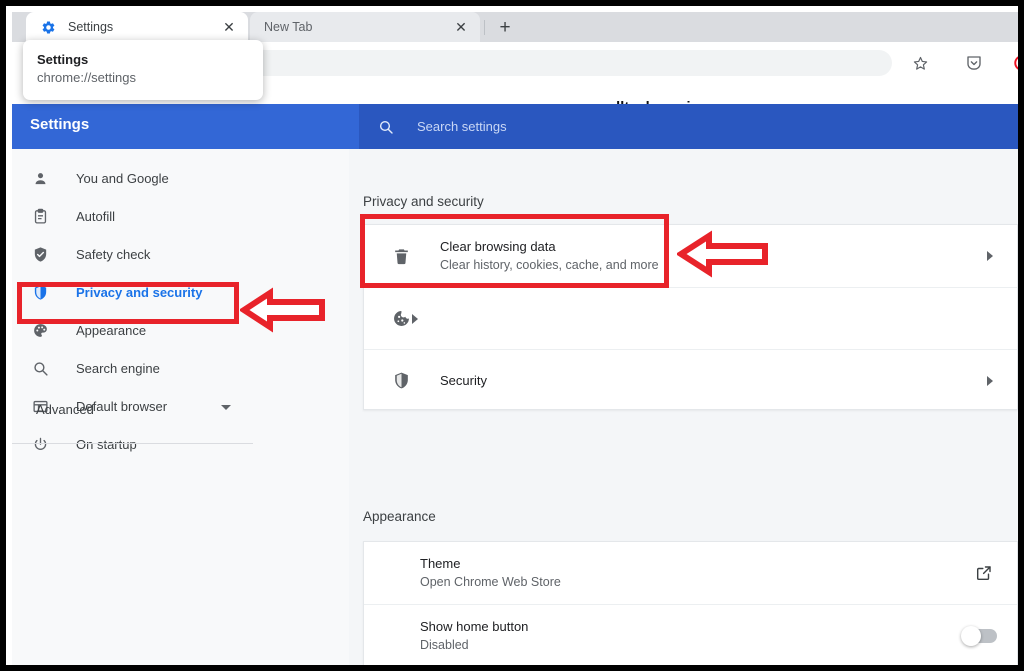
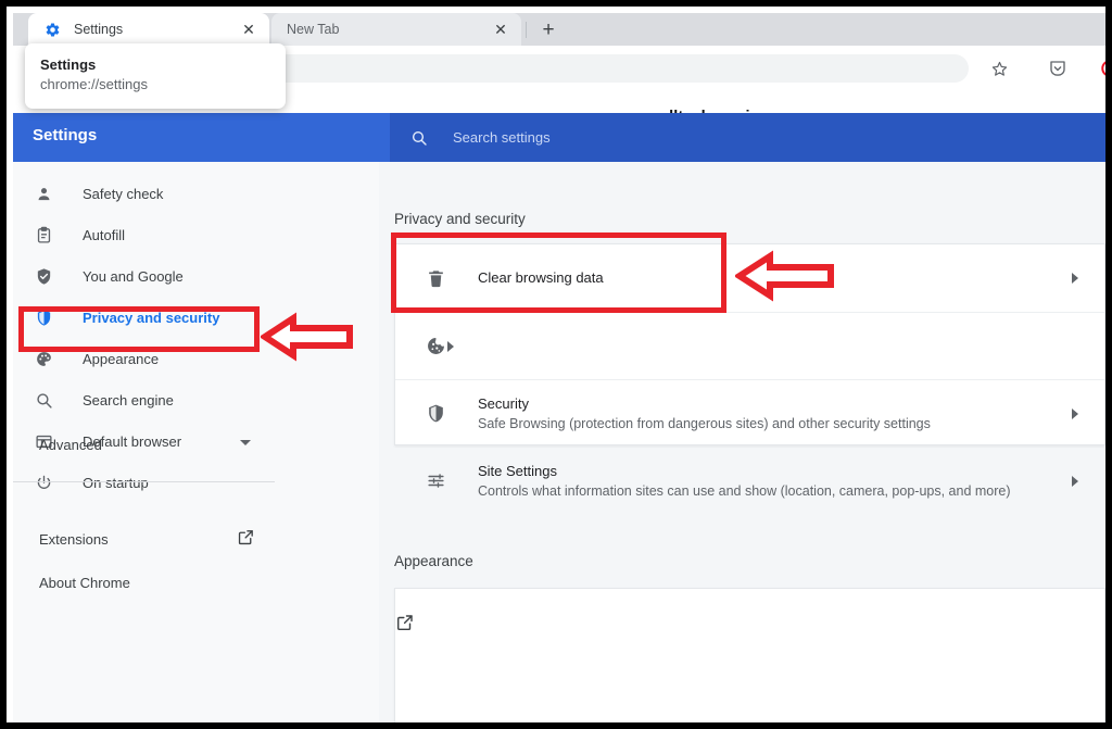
  Settings
  ✕
  New Tab
  ✕
  +
  Settings
  chrome://settings
  Settings
  Search settings
- You and Google
+ Safety check
  Autofill
- Safety check
+ You and Google
  Privacy and security
  Appearance
  Search engine
  Default browser
  On startup
  Advanced
+ Extensions
+ About Chrome
  Privacy and security
  Clear browsing data
- Clear history, cookies, cache, and more
  Security
+ Safe Browsing (protection from dangerous sites) and other security settings
+ Site Settings
+ Controls what information sites can use and show (location, camera, pop-ups, and more)
  Appearance
- Theme
- Open Chrome Web Store
- Show home button
- Disabled
